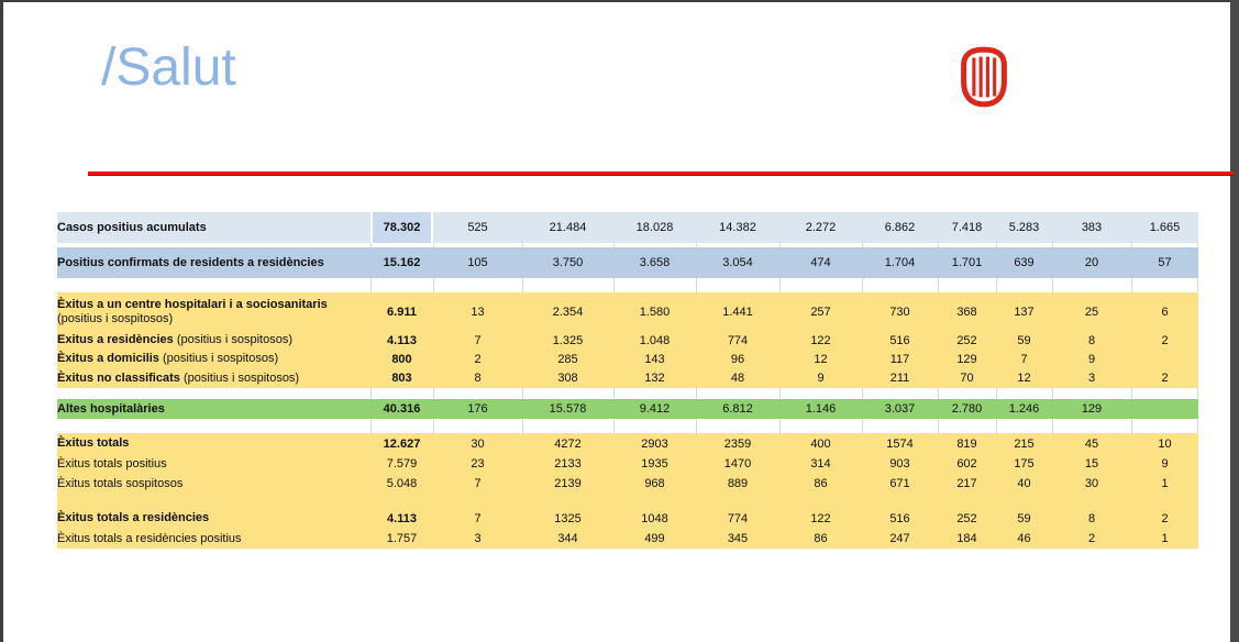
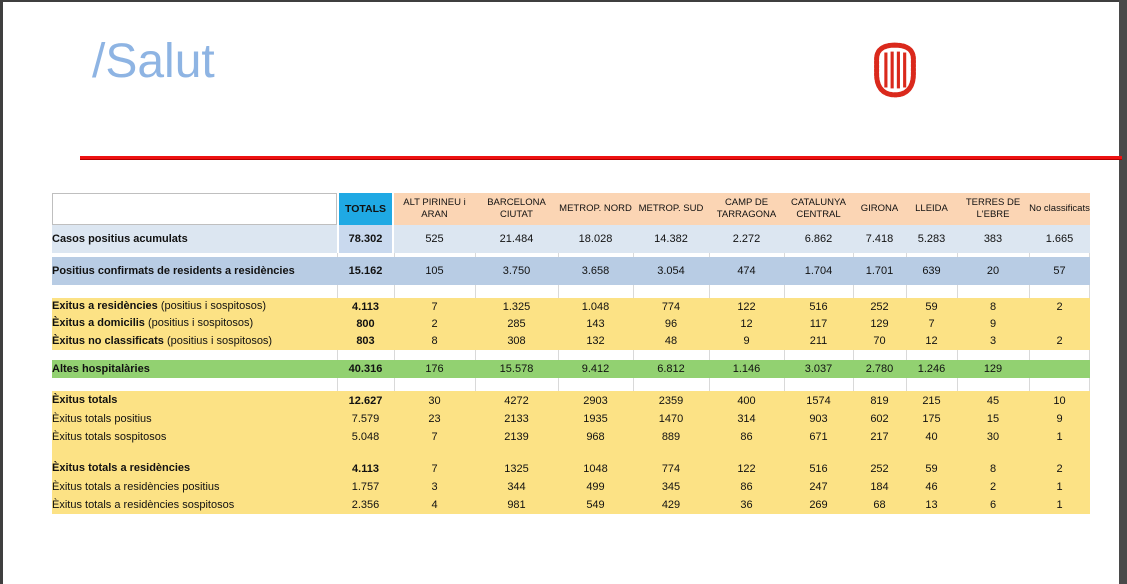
  /Salut
+ 	TOTALS	ALT PIRINEU i ARAN	BARCELONA CIUTAT	METROP. NORD	METROP. SUD	CAMP DE TARRAGONA	CATALUNYA CENTRAL	GIRONA	LLEIDA	TERRES DE L'EBRE	No classificats
  Casos positius acumulats	78.302	525	21.484	18.028	14.382	2.272	6.862	7.418	5.283	383	1.665
  Positius confirmats de residents a residències	15.162	105	3.750	3.658	3.054	474	1.704	1.701	639	20	57
- Èxitus a un centre hospitalari i a sociosanitaris(positius i sospitosos)	6.911	13	2.354	1.580	1.441	257	730	368	137	25	6
  Exitus a residències (positius i sospitosos)	4.113	7	1.325	1.048	774	122	516	252	59	8	2
  Èxitus a domicilis (positius i sospitosos)	800	2	285	143	96	12	117	129	7	9
  Èxitus no classificats (positius i sospitosos)	803	8	308	132	48	9	211	70	12	3	2
  Altes hospitalàries	40.316	176	15.578	9.412	6.812	1.146	3.037	2.780	1.246	129
  Èxitus totals	12.627	30	4272	2903	2359	400	1574	819	215	45	10
  Èxitus totals positius	7.579	23	2133	1935	1470	314	903	602	175	15	9
  Èxitus totals sospitosos	5.048	7	2139	968	889	86	671	217	40	30	1
  Èxitus totals a residències	4.113	7	1325	1048	774	122	516	252	59	8	2
  Èxitus totals a residències positius	1.757	3	344	499	345	86	247	184	46	2	1
+ Èxitus totals a residències sospitosos	2.356	4	981	549	429	36	269	68	13	6	1
